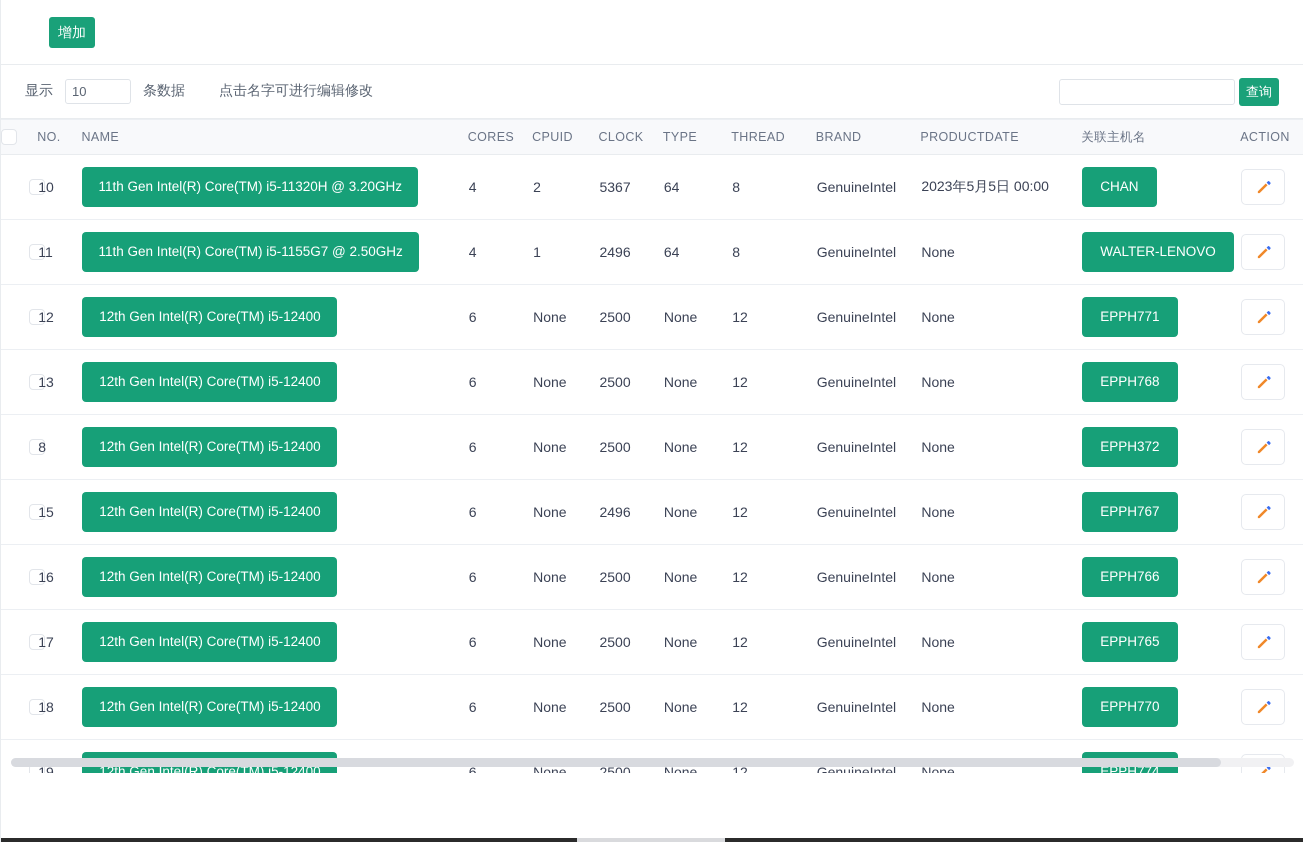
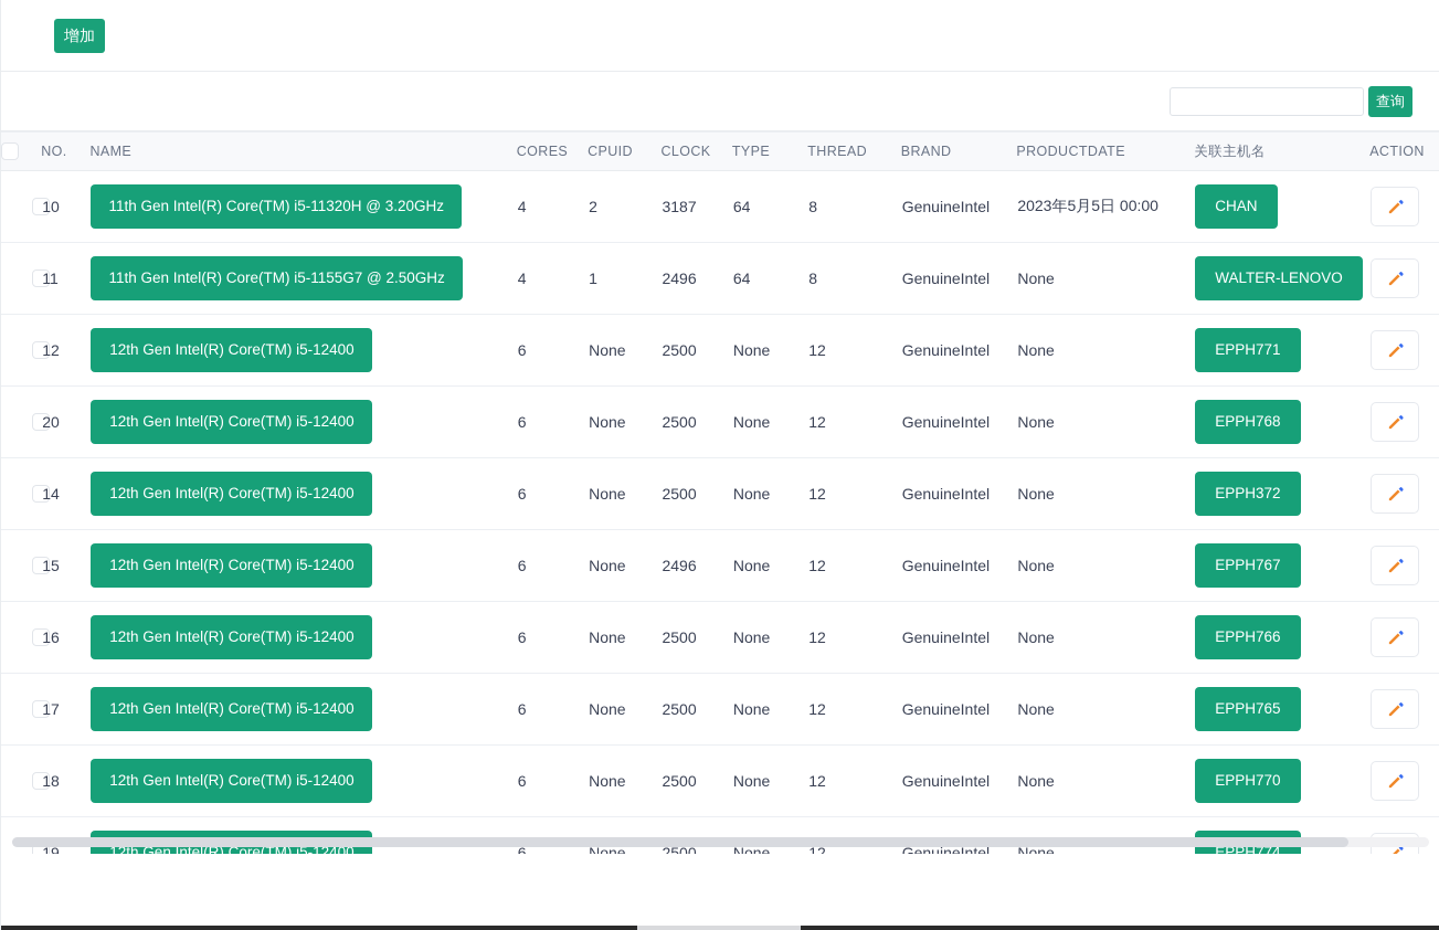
  增加
- 显示
- 10
- 条数据
- 点击名字可进行编辑修改
  查询
  	NO.	NAME	CORES	CPUID	CLOCK	TYPE	THREAD	BRAND	PRODUCTDATE	关联主机名	ACTION
- 	10	11th Gen Intel(R) Core(TM) i5-11320H @ 3.20GHz	4	2	5367	64	8	GenuineIntel	2023年5月5日 00:00	CHAN
+ 	10	11th Gen Intel(R) Core(TM) i5-11320H @ 3.20GHz	4	2	3187	64	8	GenuineIntel	2023年5月5日 00:00	CHAN
  	11	11th Gen Intel(R) Core(TM) i5-1155G7 @ 2.50GHz	4	1	2496	64	8	GenuineIntel	None	WALTER-LENOVO
  	12	12th Gen Intel(R) Core(TM) i5-12400	6	None	2500	None	12	GenuineIntel	None	EPPH771
- 	13	12th Gen Intel(R) Core(TM) i5-12400	6	None	2500	None	12	GenuineIntel	None	EPPH768
+ 	20	12th Gen Intel(R) Core(TM) i5-12400	6	None	2500	None	12	GenuineIntel	None	EPPH768
- 	8	12th Gen Intel(R) Core(TM) i5-12400	6	None	2500	None	12	GenuineIntel	None	EPPH372
+ 	14	12th Gen Intel(R) Core(TM) i5-12400	6	None	2500	None	12	GenuineIntel	None	EPPH372
  	15	12th Gen Intel(R) Core(TM) i5-12400	6	None	2496	None	12	GenuineIntel	None	EPPH767
  	16	12th Gen Intel(R) Core(TM) i5-12400	6	None	2500	None	12	GenuineIntel	None	EPPH766
  	17	12th Gen Intel(R) Core(TM) i5-12400	6	None	2500	None	12	GenuineIntel	None	EPPH765
  	18	12th Gen Intel(R) Core(TM) i5-12400	6	None	2500	None	12	GenuineIntel	None	EPPH770
  	19	12th Gen Intel(R) Core(TM) i5-12400	6	None	2500	None	12	GenuineIntel	None	EPPH774
